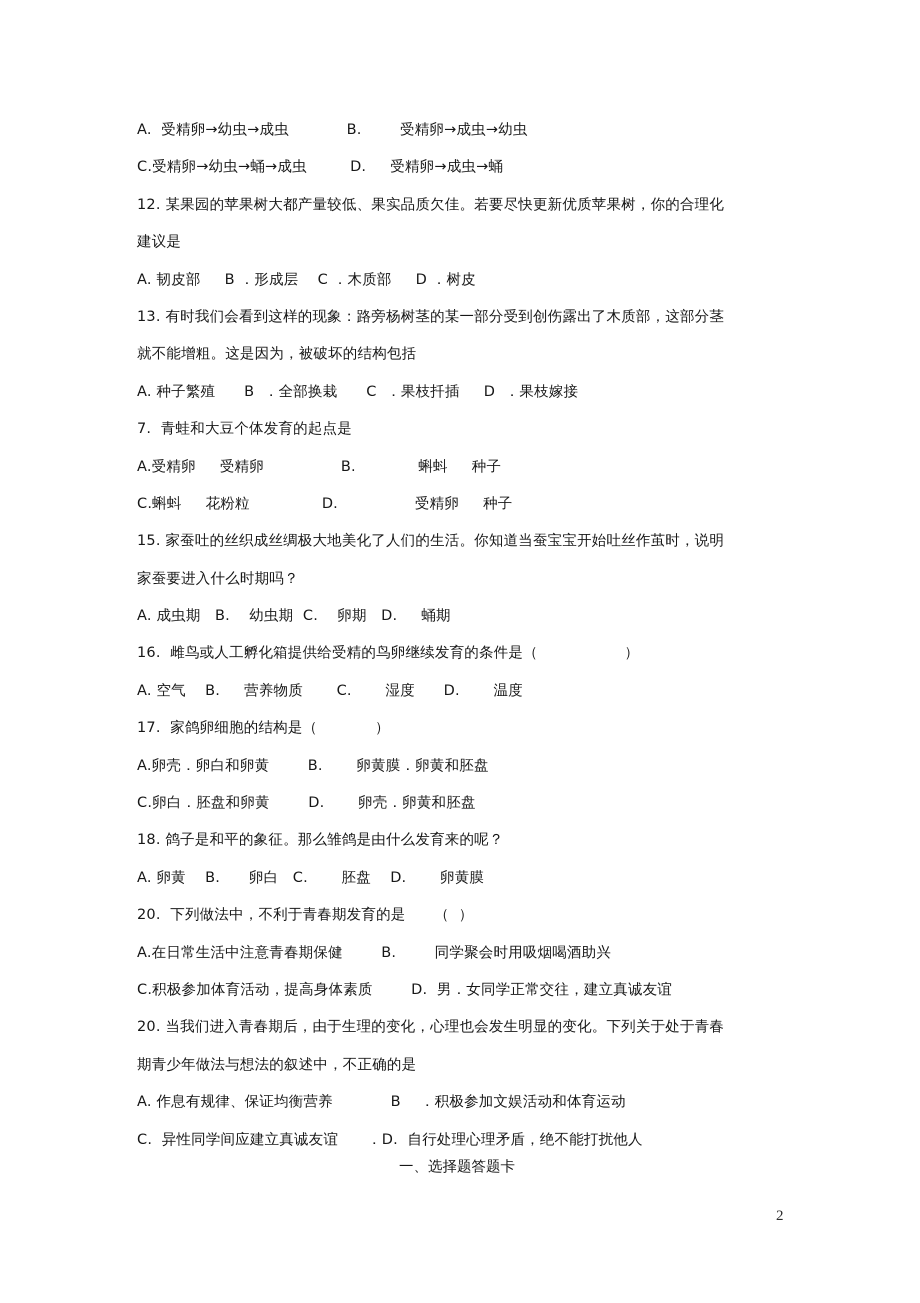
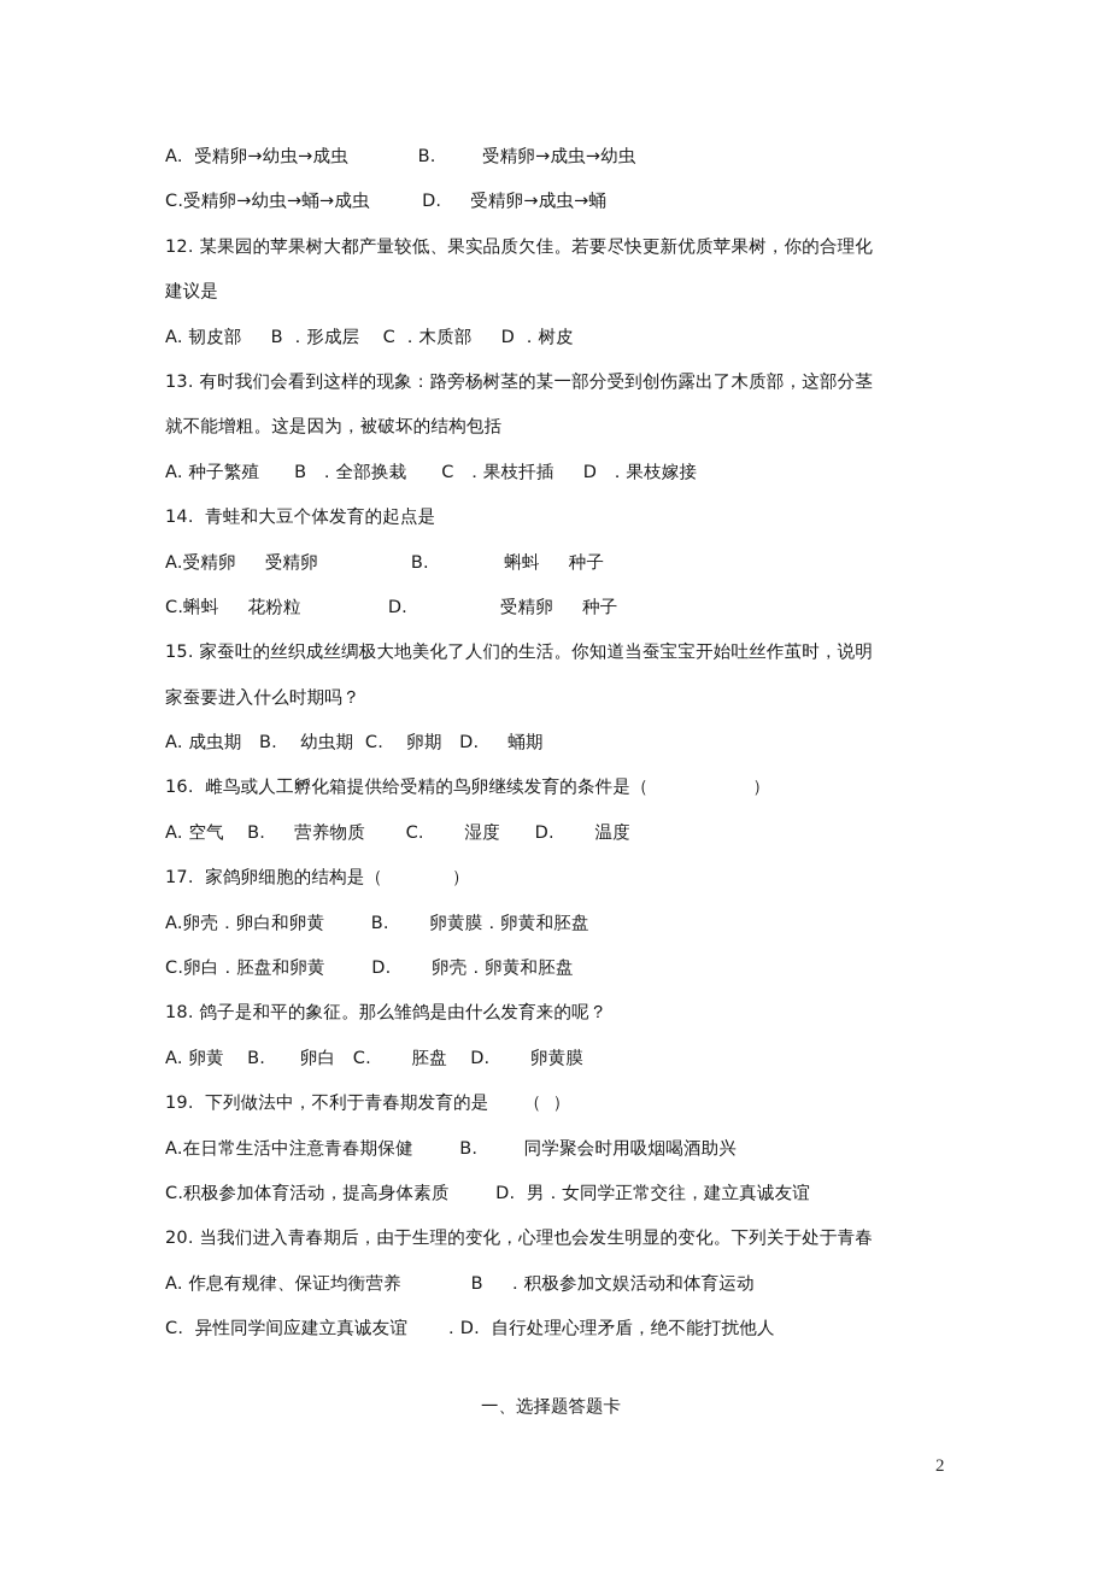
  A. 受精卵→幼虫→成虫 B. 受精卵→成虫→幼虫
  C.受精卵→幼虫→蛹→成虫 D. 受精卵→成虫→蛹
  12. 某果园的苹果树大都产量较低、果实品质欠佳。若要尽快更新优质苹果树，你的合理化
  建议是
  A. 韧皮部 B ．形成层 C ．木质部 D ．树皮
  13. 有时我们会看到这样的现象：路旁杨树茎的某一部分受到创伤露出了木质部，这部分茎
  就不能增粗。这是因为，被破坏的结构包括
  A. 种子繁殖 B ．全部换栽 C ．果枝扦插 D ．果枝嫁接
- 7. 青蛙和大豆个体发育的起点是
+ 14. 青蛙和大豆个体发育的起点是
  A.受精卵 受精卵 B. 蝌蚪 种子
  C.蝌蚪 花粉粒 D. 受精卵 种子
  15. 家蚕吐的丝织成丝绸极大地美化了人们的生活。你知道当蚕宝宝开始吐丝作茧时，说明
  家蚕要进入什么时期吗？
  A. 成虫期 B. 幼虫期 C. 卵期 D. 蛹期
  16. 雌鸟或人工孵化箱提供给受精的鸟卵继续发育的条件是（ ）
  A. 空气 B. 营养物质 C. 湿度 D. 温度
  17. 家鸽卵细胞的结构是（ ）
  A.卵壳．卵白和卵黄 B. 卵黄膜．卵黄和胚盘
  C.卵白．胚盘和卵黄 D. 卵壳．卵黄和胚盘
  18. 鸽子是和平的象征。那么雏鸽是由什么发育来的呢？
  A. 卵黄 B. 卵白 C. 胚盘 D. 卵黄膜
- 20. 下列做法中，不利于青春期发育的是 （ ）
+ 19. 下列做法中，不利于青春期发育的是 （ ）
  A.在日常生活中注意青春期保健 B. 同学聚会时用吸烟喝酒助兴
  C.积极参加体育活动，提高身体素质 D. 男．女同学正常交往，建立真诚友谊
  20. 当我们进入青春期后，由于生理的变化，心理也会发生明显的变化。下列关于处于青春
- 期青少年做法与想法的叙述中，不正确的是
  A. 作息有规律、保证均衡营养 B ．积极参加文娱活动和体育运动
  C. 异性同学间应建立真诚友谊 ．D. 自行处理心理矛盾，绝不能打扰他人
  一、选择题答题卡
  2
